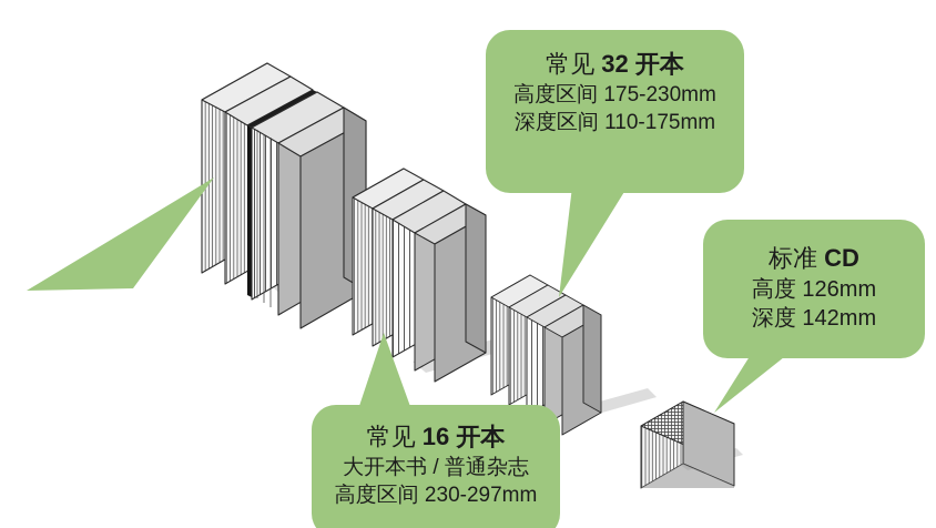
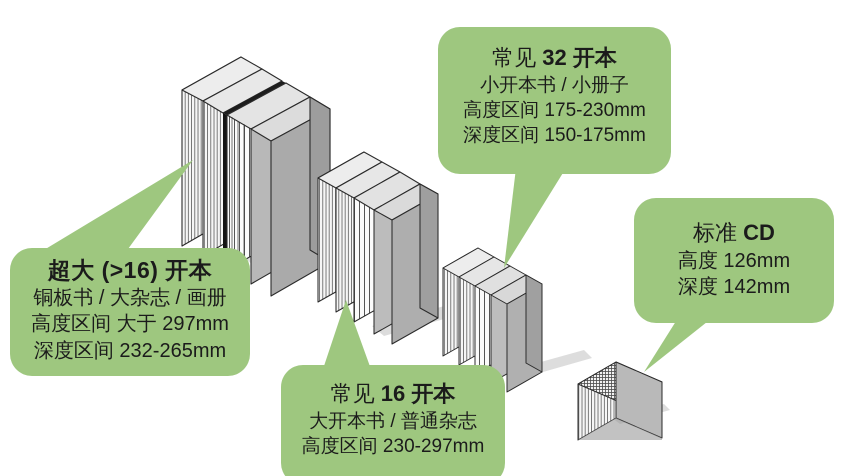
+ 超大 (>16) 开本
+ 铜板书 / 大杂志 / 画册
+ 高度区间 大于 297mm
+ 深度区间 232-265mm
  常见 32 开本
+ 小开本书 / 小册子
  高度区间 175-230mm
- 深度区间 110-175mm
+ 深度区间 150-175mm
  常见 16 开本
  大开本书 / 普通杂志
  高度区间 230-297mm
  标准 CD
  高度 126mm
  深度 142mm
